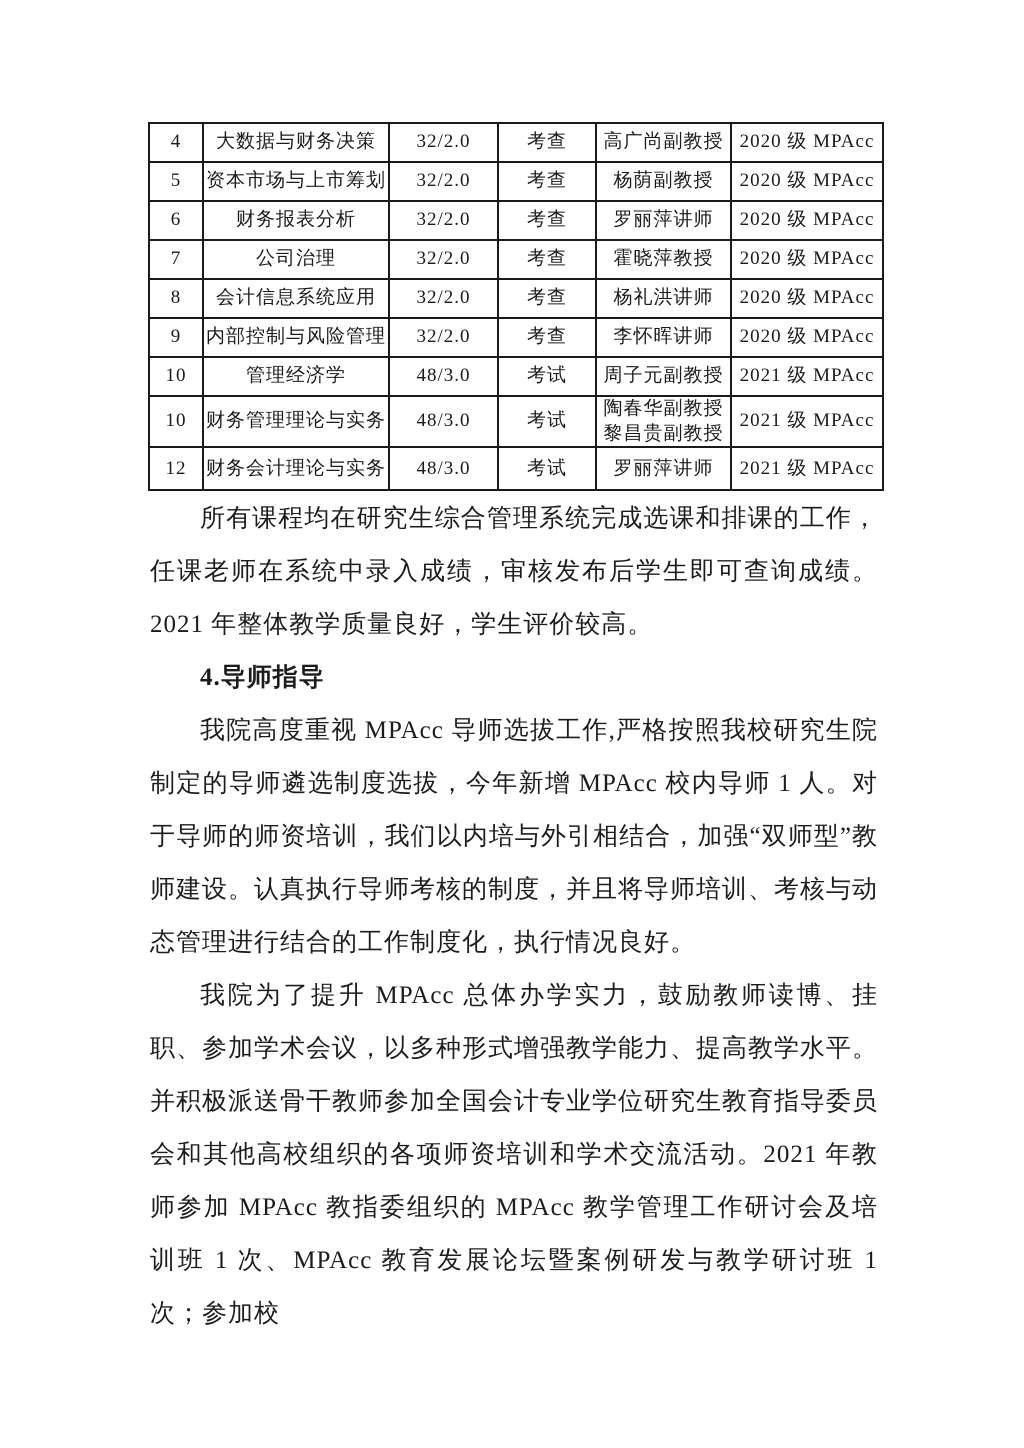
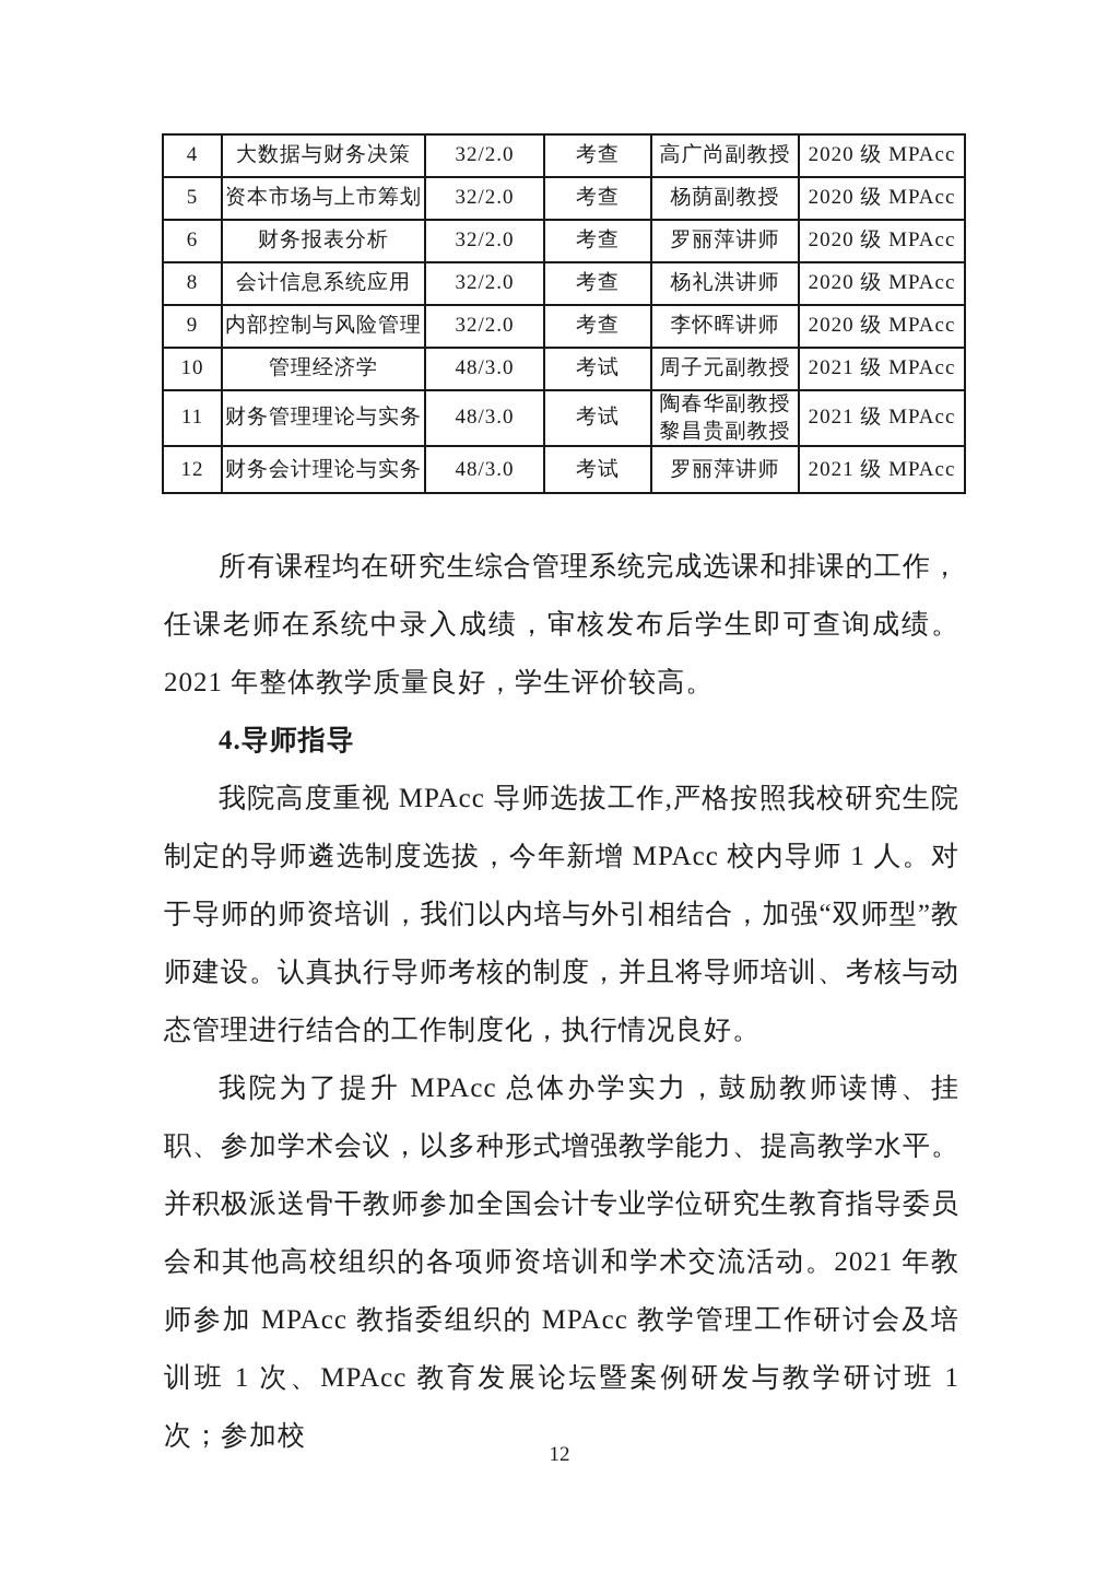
  4	大数据与财务决策	32/2.0	考查	高广尚副教授	2020 级 MPAcc
  5	资本市场与上市筹划	32/2.0	考查	杨荫副教授	2020 级 MPAcc
  6	财务报表分析	32/2.0	考查	罗丽萍讲师	2020 级 MPAcc
- 7	公司治理	32/2.0	考查	霍晓萍教授	2020 级 MPAcc
  8	会计信息系统应用	32/2.0	考查	杨礼洪讲师	2020 级 MPAcc
  9	内部控制与风险管理	32/2.0	考查	李怀晖讲师	2020 级 MPAcc
  10	管理经济学	48/3.0	考试	周子元副教授	2021 级 MPAcc
- 10	财务管理理论与实务	48/3.0	考试	陶春华副教授 黎昌贵副教授	2021 级 MPAcc
+ 11	财务管理理论与实务	48/3.0	考试	陶春华副教授 黎昌贵副教授	2021 级 MPAcc
  12	财务会计理论与实务	48/3.0	考试	罗丽萍讲师	2021 级 MPAcc
  所有课程均在研究生综合管理系统完成选课和排课的工作，任课老师在系统中录入成绩，审核发布后学生即可查询成绩。2021 年整体教学质量良好，学生评价较高。
  4.导师指导
  我院高度重视 MPAcc 导师选拔工作,严格按照我校研究生院制定的导师遴选制度选拔，今年新增 MPAcc 校内导师 1 人。对于导师的师资培训，我们以内培与外引相结合，加强“双师型”教师建设。认真执行导师考核的制度，并且将导师培训、考核与动态管理进行结合的工作制度化，执行情况良好。
  我院为了提升 MPAcc 总体办学实力，鼓励教师读博、挂职、参加学术会议，以多种形式增强教学能力、提高教学水平。并积极派送骨干教师参加全国会计专业学位研究生教育指导委员会和其他高校组织的各项师资培训和学术交流活动。2021 年教师参加 MPAcc 教指委组织的 MPAcc 教学管理工作研讨会及培训班 1 次、MPAcc 教育发展论坛暨案例研发与教学研讨班 1 次；参加校
+ 12
